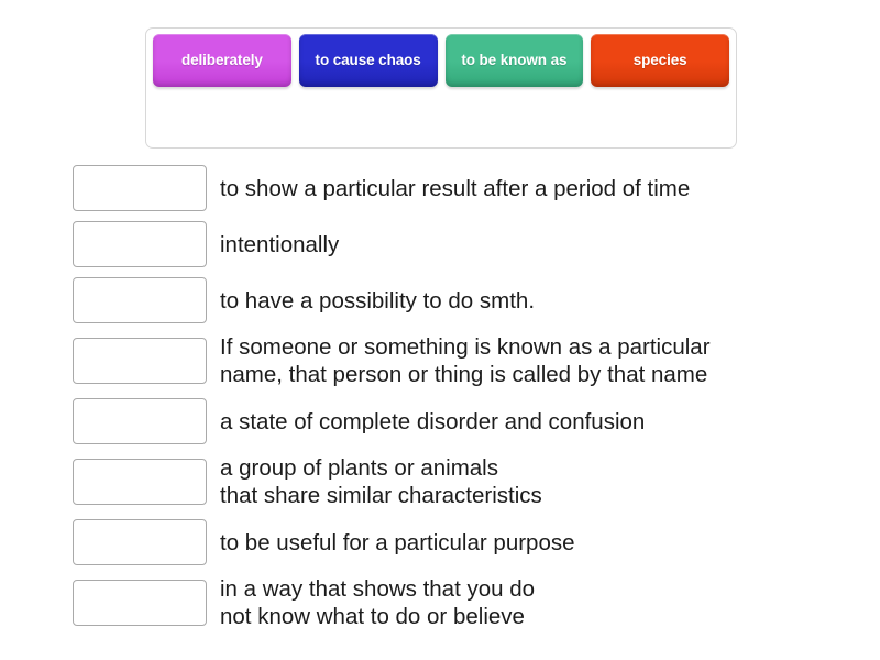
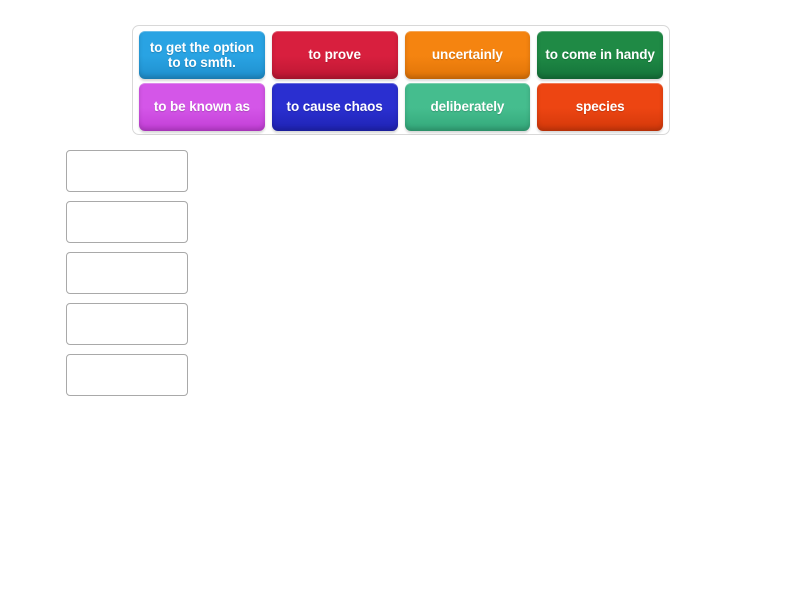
+ to get the option to to smth.
+ to prove
+ uncertainly
+ to come in handy
- deliberately
+ to be known as
  to cause chaos
- to be known as
+ deliberately
  species
- to show a particular result after a period of time
- intentionally
- to have a possibility to do smth.
- If someone or something is known as a particular
- name, that person or thing is called by that name
- a state of complete disorder and confusion
- a group of plants or animals
- that share similar characteristics
- to be useful for a particular purpose
- in a way that shows that you do
- not know what to do or believe
